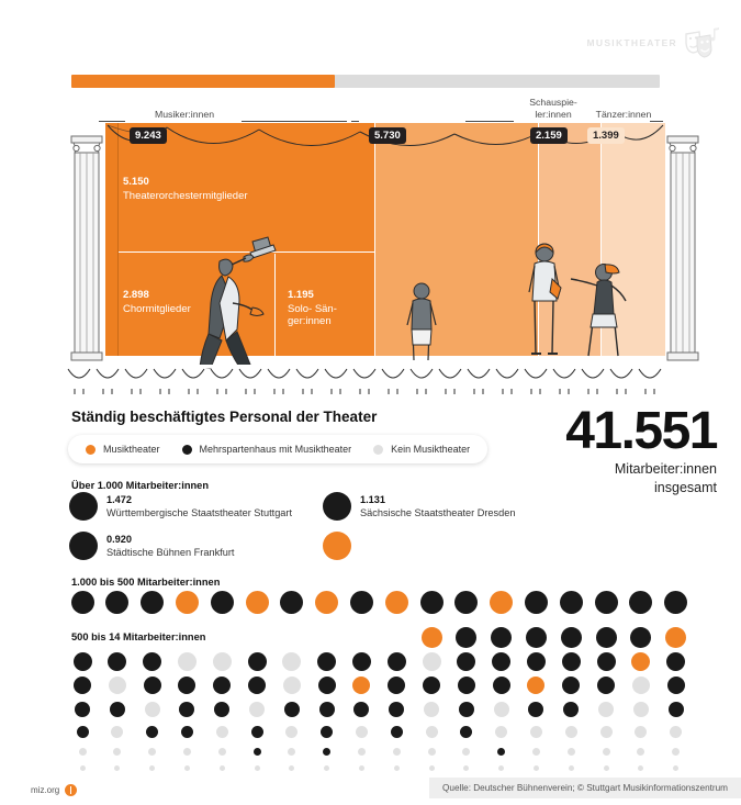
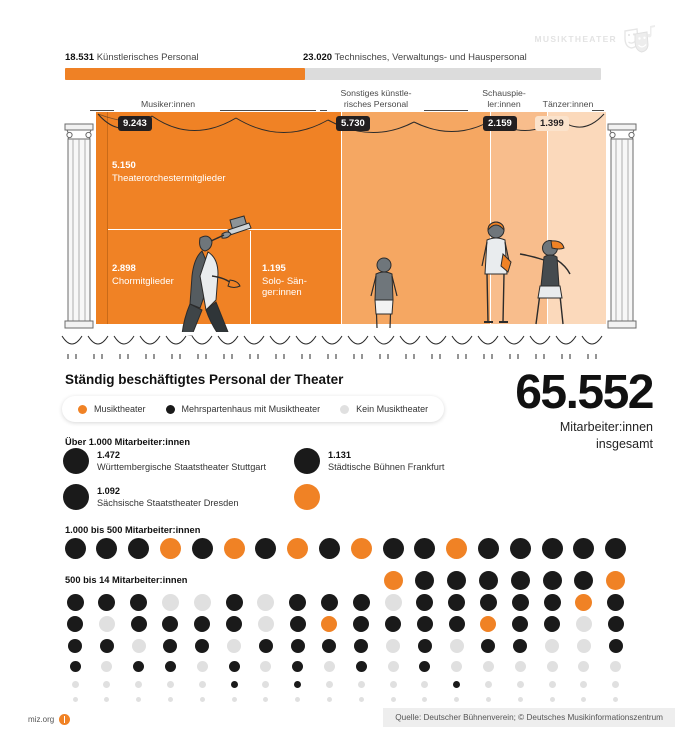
  MUSIKTHEATER
+ 18.531 Künstlerisches Personal
+ 23.020 Technisches, Verwaltungs- und Hauspersonal
  Musiker:innen
+ Sonstiges künstle-
+ risches Personal
  Schauspie-
  ler:innen
  Tänzer:innen
  5.150
  Theaterorchestermitglieder
  2.898
  Chormitglieder
  1.195
  Solo- Sän-
  ger:innen
  9.243
  5.730
  2.159
  1.399
  Ständig beschäftigtes Personal der Theater
  Musiktheater
  Mehrspartenhaus mit Musiktheater
  Kein Musiktheater
- 41.551
+ 65.552
  Mitarbeiter:innen
  insgesamt
  Über 1.000 Mitarbeiter:innen
  1.472
  Württembergische Staatstheater Stuttgart
  1.131
- Sächsische Staatstheater Dresden
+ Städtische Bühnen Frankfurt
- 0.920
+ 1.092
- Städtische Bühnen Frankfurt
+ Sächsische Staatstheater Dresden
  1.000 bis 500 Mitarbeiter:innen
  500 bis 14 Mitarbeiter:innen
  miz.org
- Quelle: Deutscher Bühnenverein; © Stuttgart Musikinformationszentrum
+ Quelle: Deutscher Bühnenverein; © Deutsches Musikinformationszentrum
